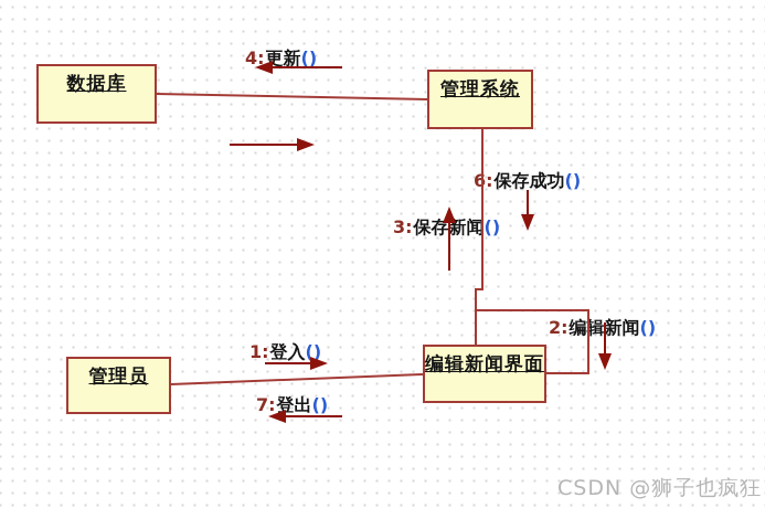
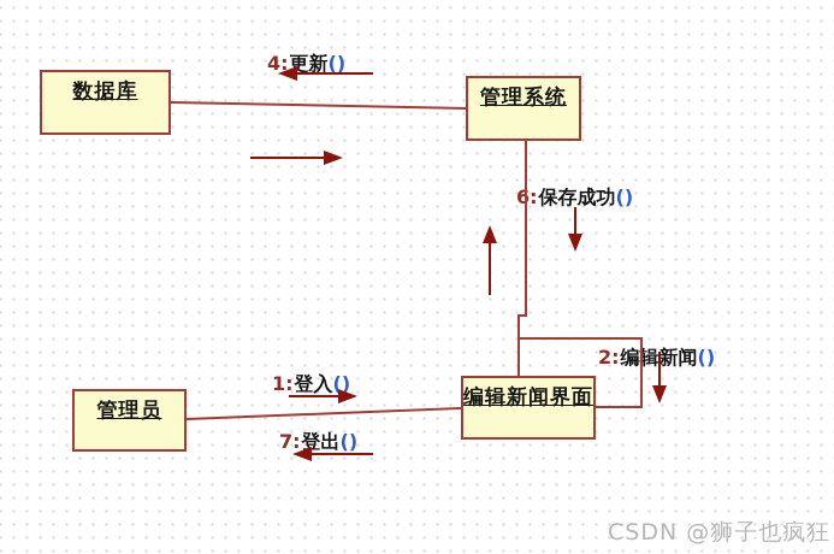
  数据库
  管理系统
  管理员
  编辑新闻界面
  4:更新()
  6:保存成功()
- 3:保存新闻()
  2:编辑新闻()
  1:登入()
  7:登出()
  CSDN @狮子也疯狂
